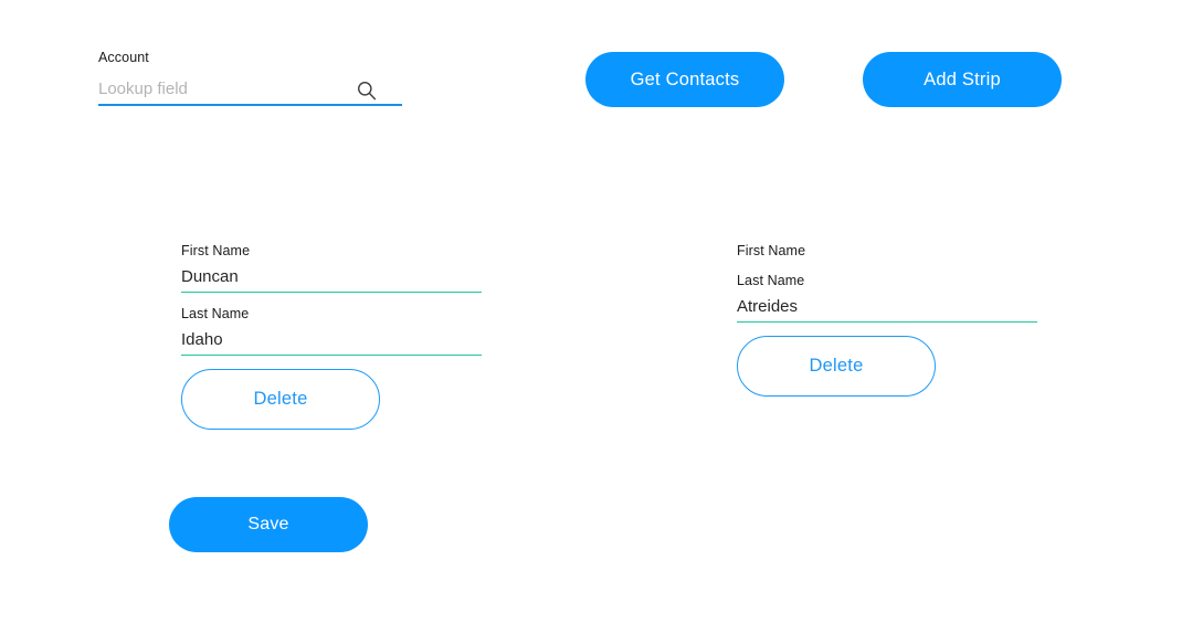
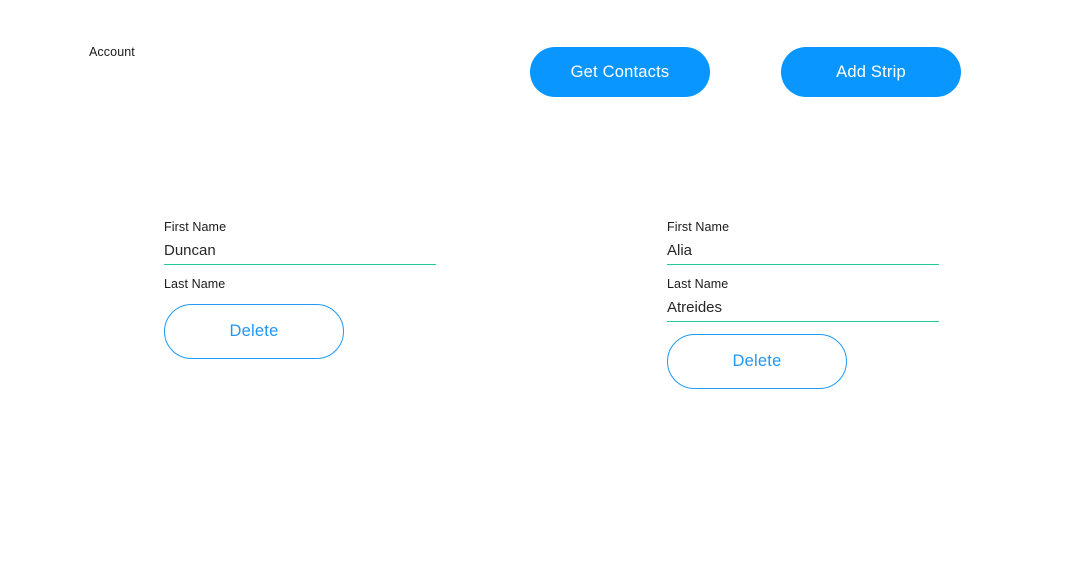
  Account
- Lookup field
  Get Contacts
  Add Strip
  First Name
  Duncan
  Last Name
- Idaho
  Delete
  First Name
+ Alia
  Last Name
  Atreides
  Delete
- Save
